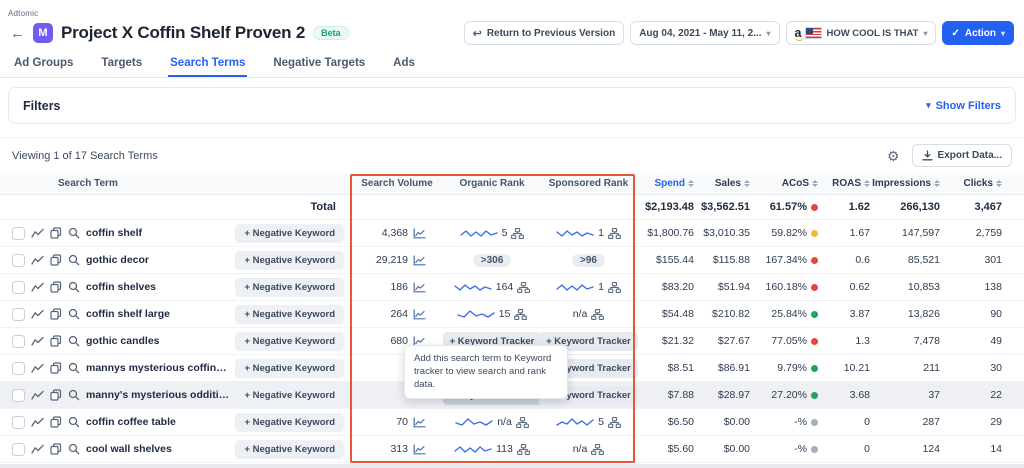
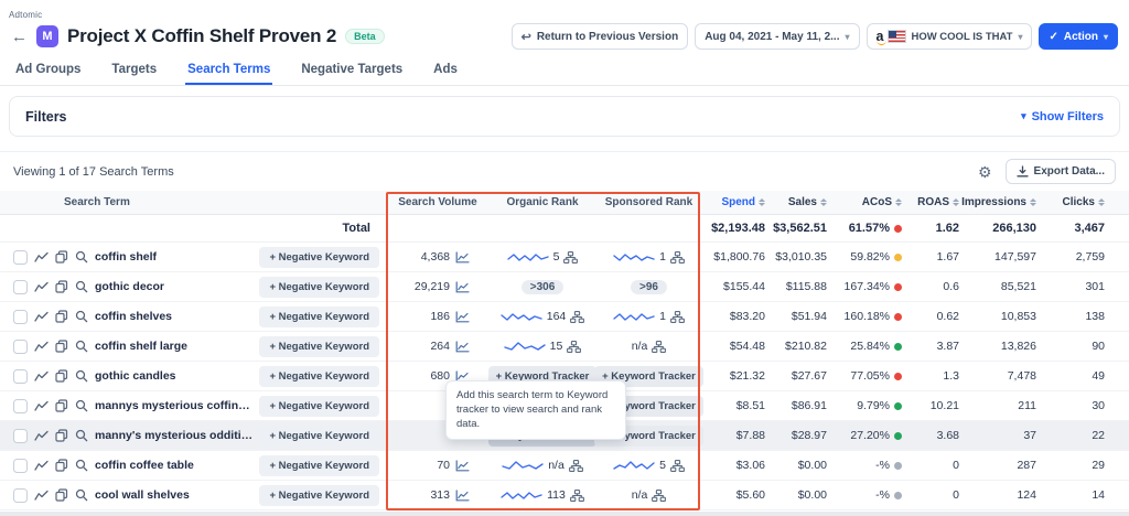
  Adtomic
  ←
  M
  Project X Coffin Shelf Proven 2
  Beta
  ↩
  Return to Previous Version
  Aug 04, 2021 - May 11, 2...
  ▾
  a
  HOW COOL IS THAT
  ▾
  ✓
  Action
  ▾
  Ad Groups
  Targets
  Search Terms
  Negative Targets
  Ads
  Filters
  ▾
  Show Filters
  Viewing 1 of 17 Search Terms
  ⚙
  Export Data...
  Search Term
  Search Volume
  Organic Rank
  Sponsored Rank
  Spend
  Sales
  ACoS
  ROAS
  Impressions
  Clicks
  Total
  $2,193.48
  $3,562.51
  61.57%
  1.62
  266,130
  3,467
  coffin shelf
  + Negative Keyword
  4,368
  5
  1
  $1,800.76
  $3,010.35
  59.82%
  1.67
  147,597
  2,759
  gothic decor
  + Negative Keyword
  29,219
  >306
  >96
  $155.44
  $115.88
  167.34%
  0.6
  85,521
  301
  coffin shelves
  + Negative Keyword
  186
  164
  1
  $83.20
  $51.94
  160.18%
  0.62
  10,853
  138
  coffin shelf large
  + Negative Keyword
  264
  15
  n/a
  $54.48
  $210.82
  25.84%
  3.87
  13,826
  90
  gothic candles
  + Negative Keyword
  680
  + Keyword Tracker
  + Keyword Tracker
  $21.32
  $27.67
  77.05%
  1.3
  7,478
  49
  mannys mysterious coffin sh
  + Negative Keyword
  yword Tracker
  $8.51
  $86.91
  9.79%
  10.21
  211
  30
  manny's mysterious oddities
  + Negative Keyword
  yword Tracker
  $7.88
  $28.97
  27.20%
  3.68
  37
  22
  coffin coffee table
  + Negative Keyword
  70
  n/a
  5
- $6.50
+ $3.06
  $0.00
  -%
  0
  287
  29
  cool wall shelves
  + Negative Keyword
  313
  113
  n/a
  $5.60
  $0.00
  -%
  0
  124
  14
  Add this search term to Keyword tracker to view search and rank data.
